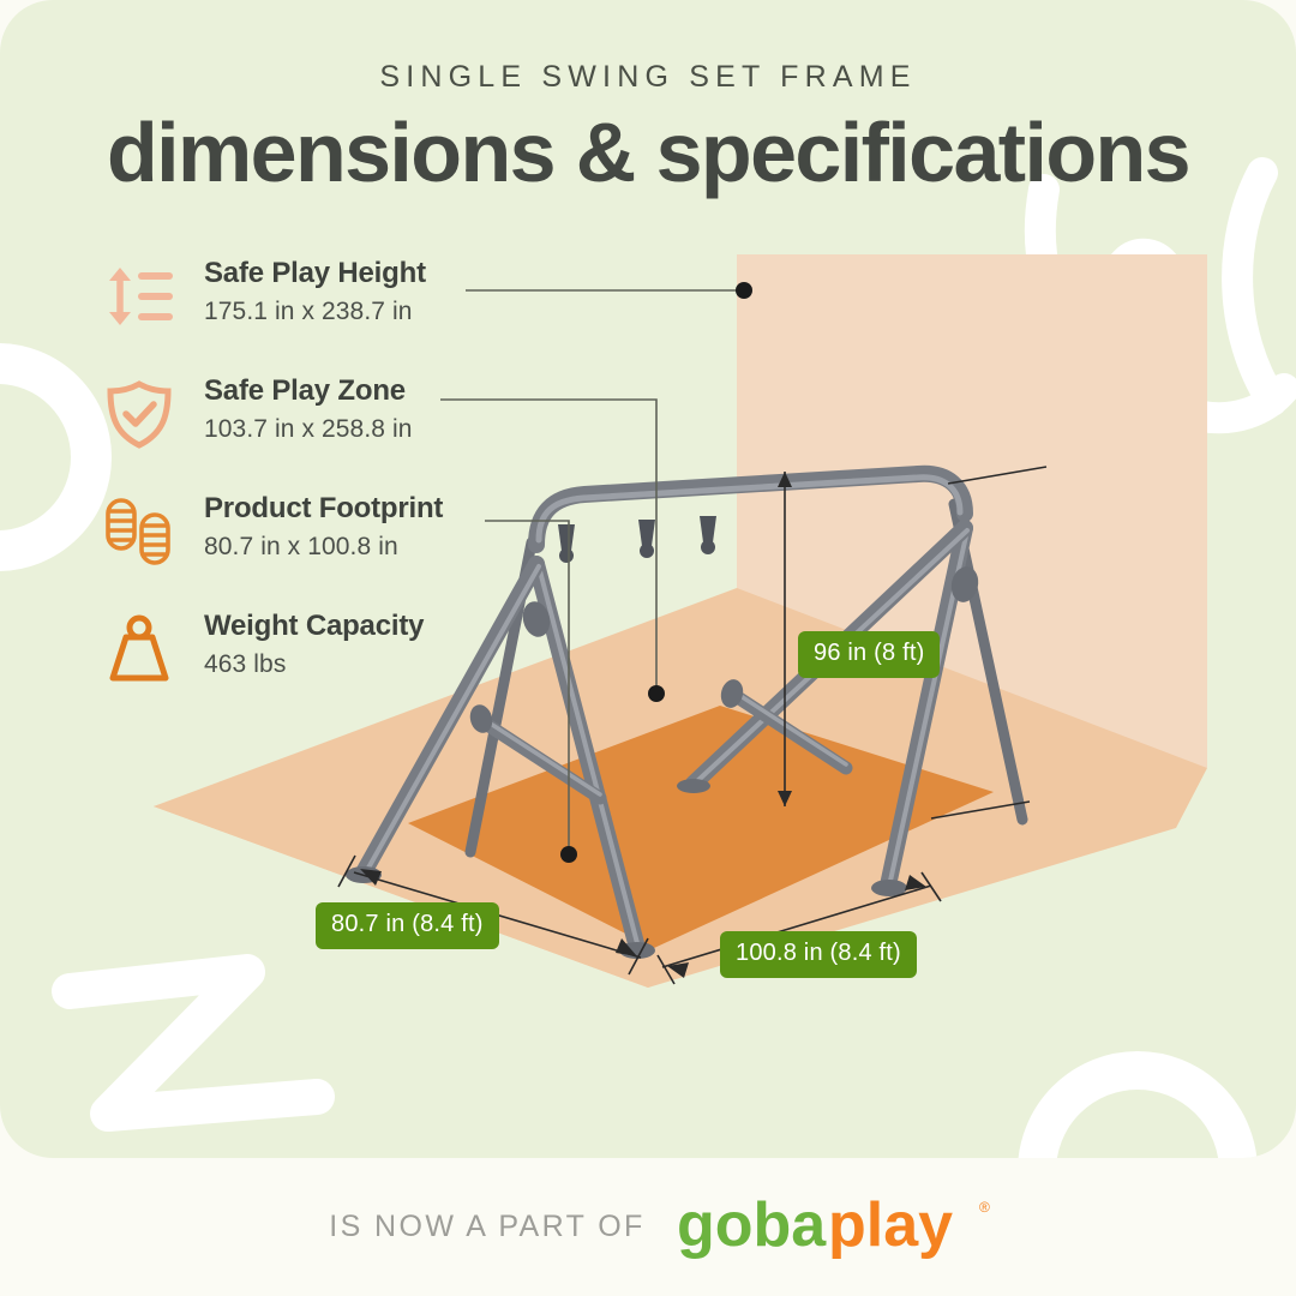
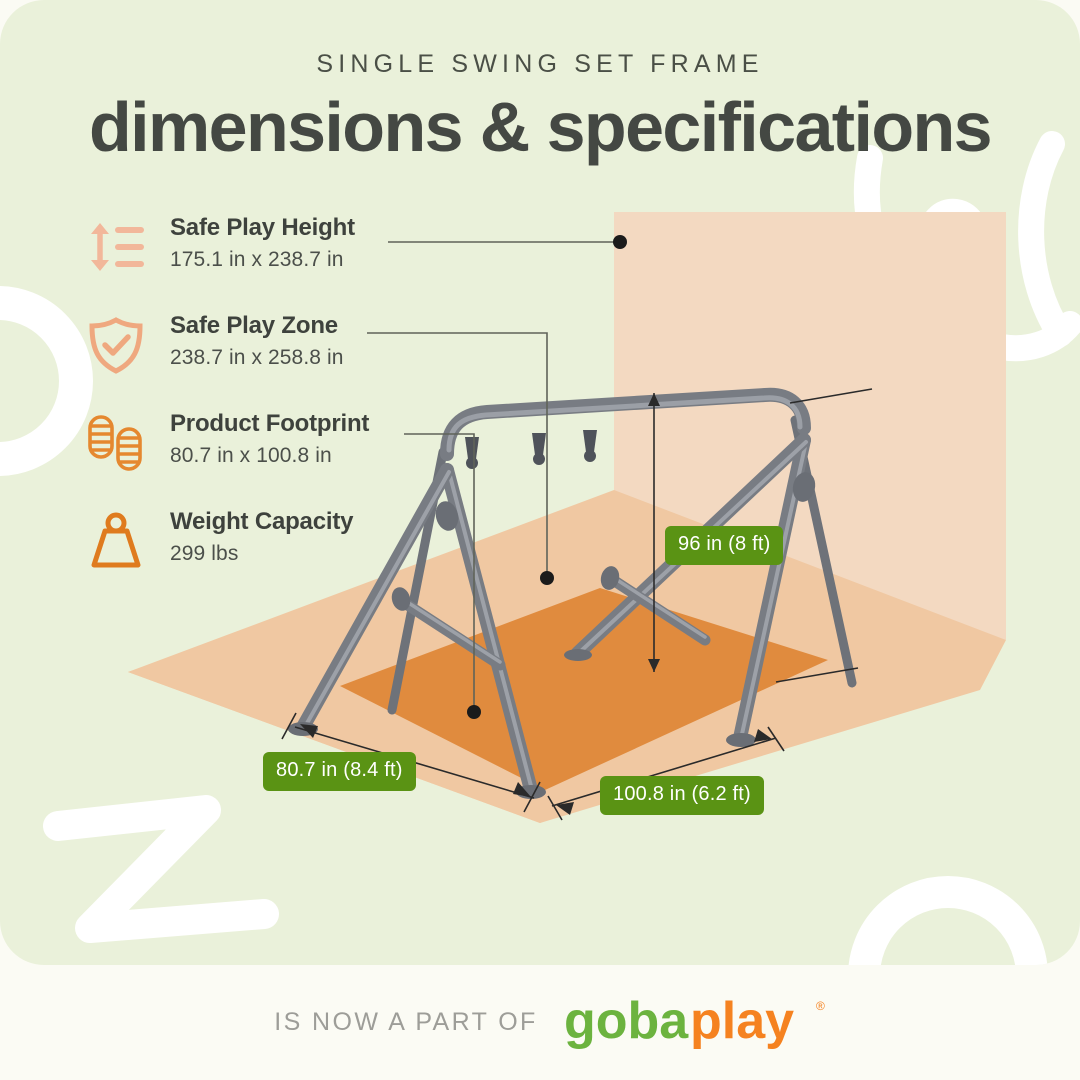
  SINGLE SWING SET FRAME
  dimensions & specifications
  Safe Play Height
  175.1 in x 238.7 in
  Safe Play Zone
- 103.7 in x 258.8 in
+ 238.7 in x 258.8 in
  Product Footprint
  80.7 in x 100.8 in
  Weight Capacity
- 463 lbs
+ 299 lbs
  96 in (8 ft)
  80.7 in (8.4 ft)
- 100.8 in (8.4 ft)
+ 100.8 in (6.2 ft)
  IS NOW A PART OF
  goba
  play
  ®
